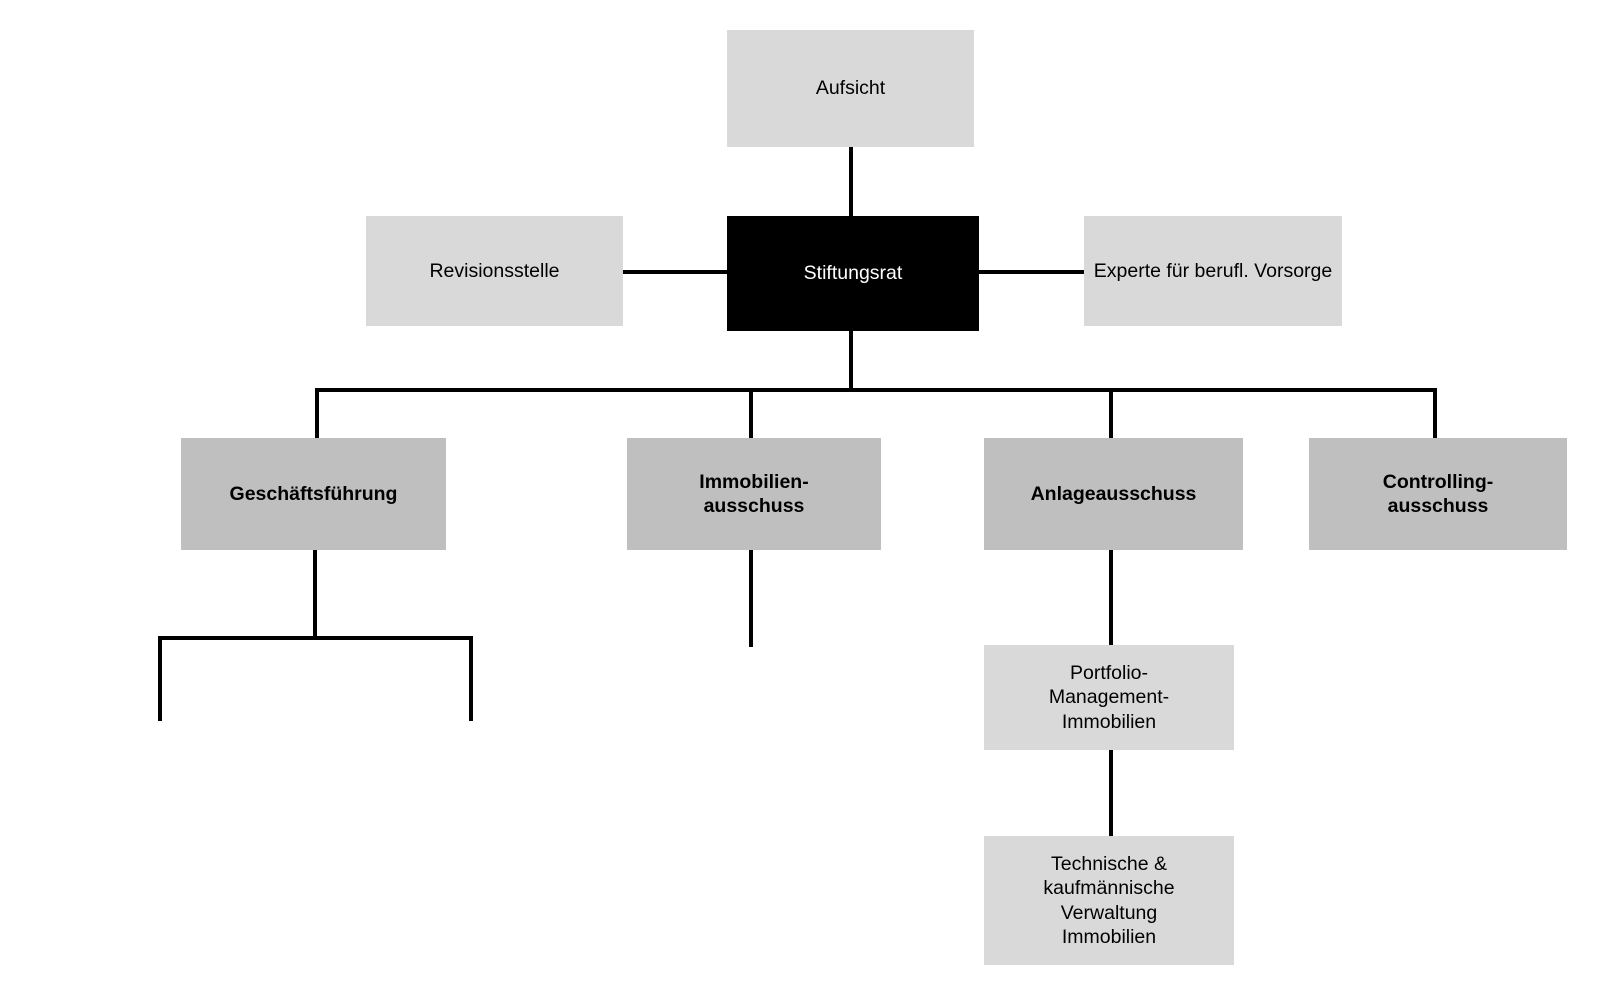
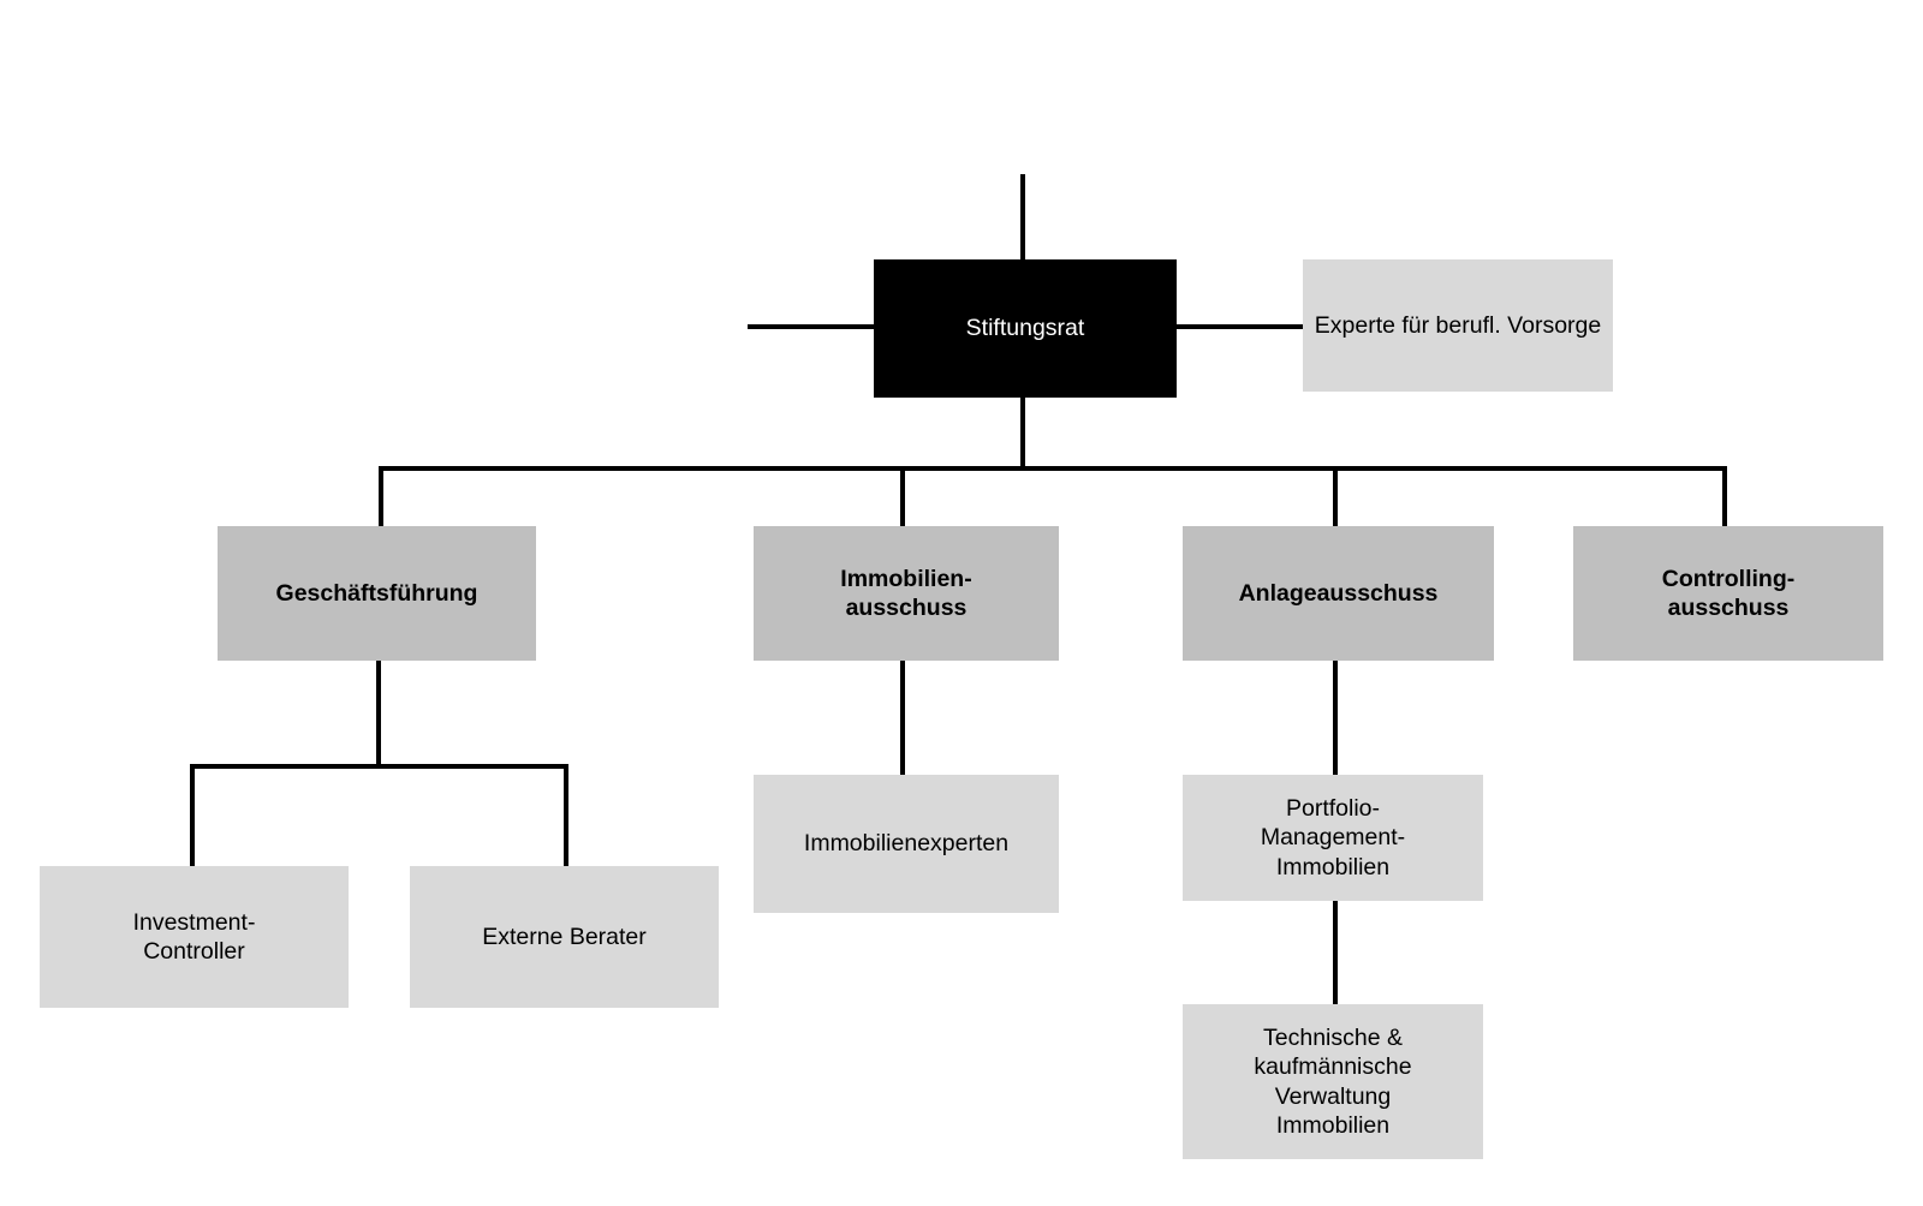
- Aufsicht
- Revisionsstelle
  Stiftungsrat
  Experte für berufl. Vorsorge
  Geschäftsführung
  Immobilien-
  ausschuss
  Anlageausschuss
  Controlling-
  ausschuss
+ Investment-
+ Controller
+ Externe Berater
+ Immobilienexperten
  Portfolio-
  Management-
  Immobilien
  Technische &
  kaufmännische
  Verwaltung
  Immobilien
